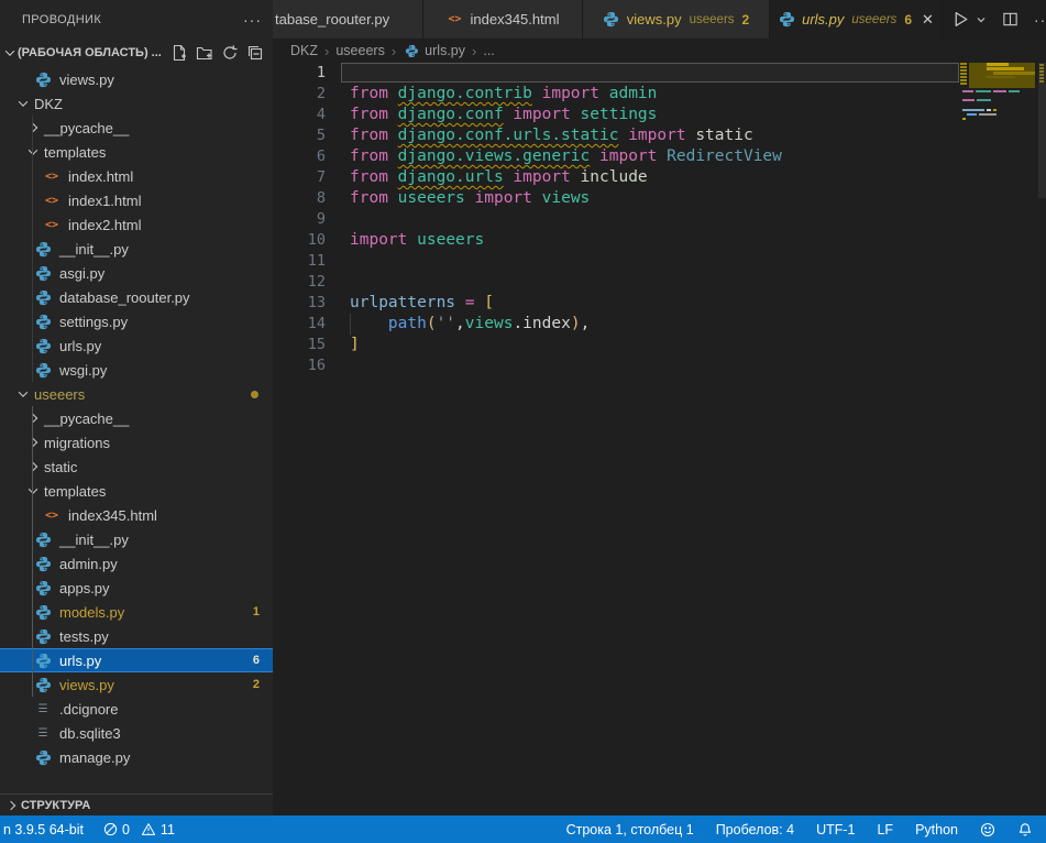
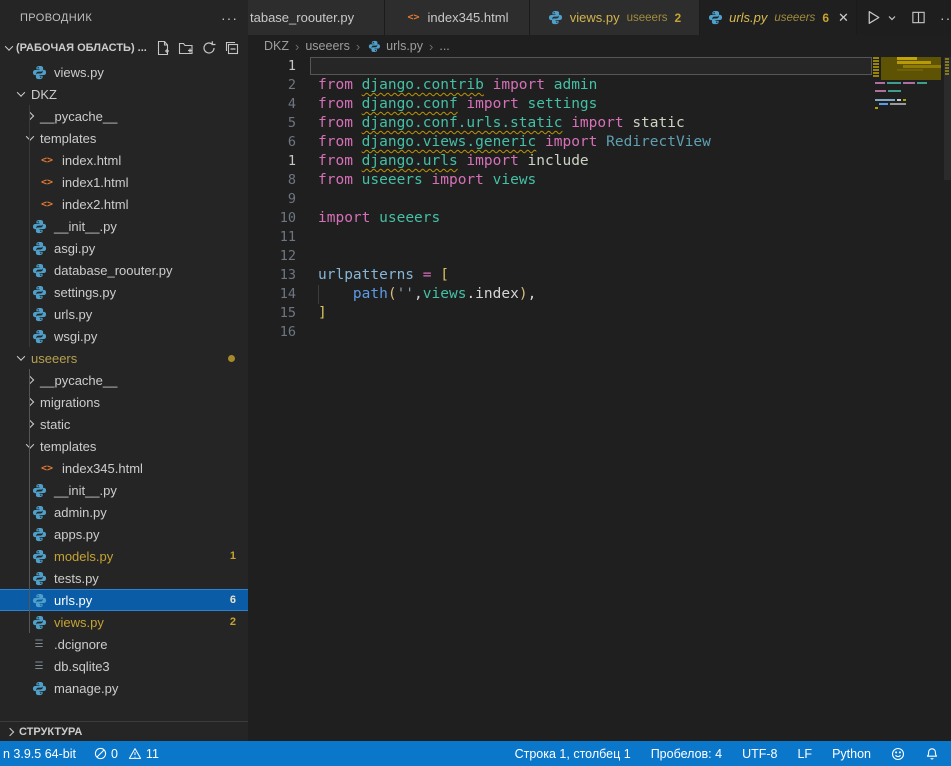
  ПРОВОДНИК
  ···
  (РАБОЧАЯ ОБЛАСТЬ) ...
  views.py
  DKZ
  __pycache__
  templates
  <>
  index.html
  <>
  index1.html
  <>
  index2.html
  __init__.py
  asgi.py
  database_roouter.py
  settings.py
  urls.py
  wsgi.py
  useeers
  __pycache__
  migrations
  static
  templates
  <>
  index345.html
  __init__.py
  admin.py
  apps.py
  models.py
  1
  tests.py
  urls.py
  6
  views.py
  2
  ☰
  .dcignore
  ☰
  db.sqlite3
  manage.py
  СТРУКТУРА
  tabase_roouter.py
  <>
  index345.html
  views.py
  useeers
  2
  urls.py
  useeers
  6
  ✕
  DKZ
  ›
  useeers
  ›
  urls.py
  ›
  ...
  1
  2 from django.contrib import admin
  4 from django.conf import settings
  5 from django.conf.urls.static import static
  6 from django.views.generic import RedirectView
- 7 from django.urls import include
+ 1 from django.urls import include
  8 from useeers import views
  9
  10 import useeers
  11
  12
  13 urlpatterns = [
  14 path('',views.index),
  15 ]
  16
  n 3.9.5 64-bit
  0
  11
  Строка 1, столбец 1
  Пробелов: 4
- UTF-1
+ UTF-8
  LF
  Python
